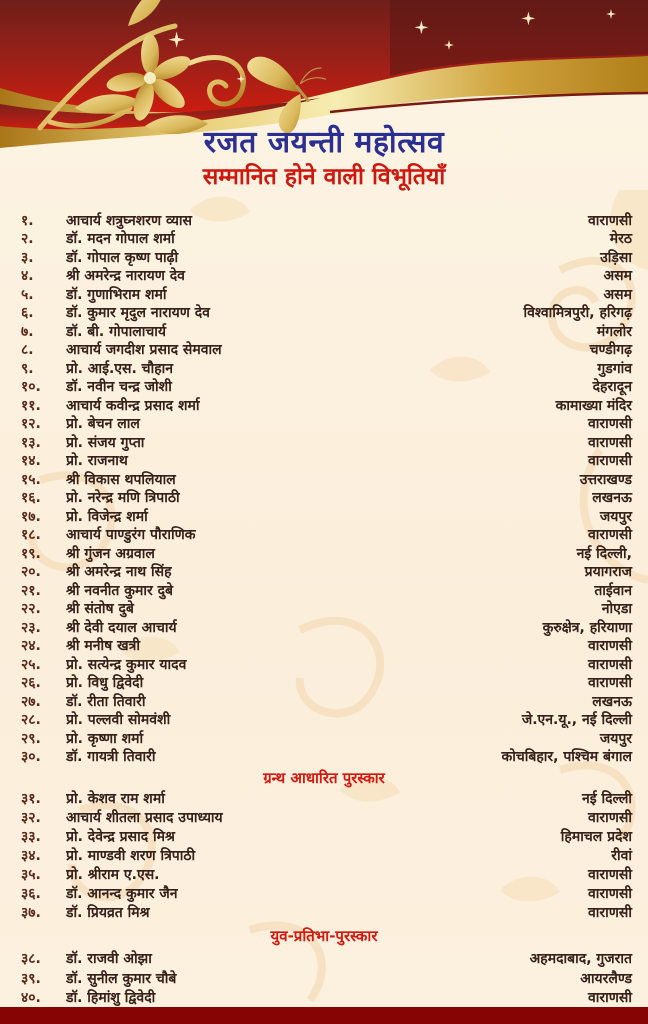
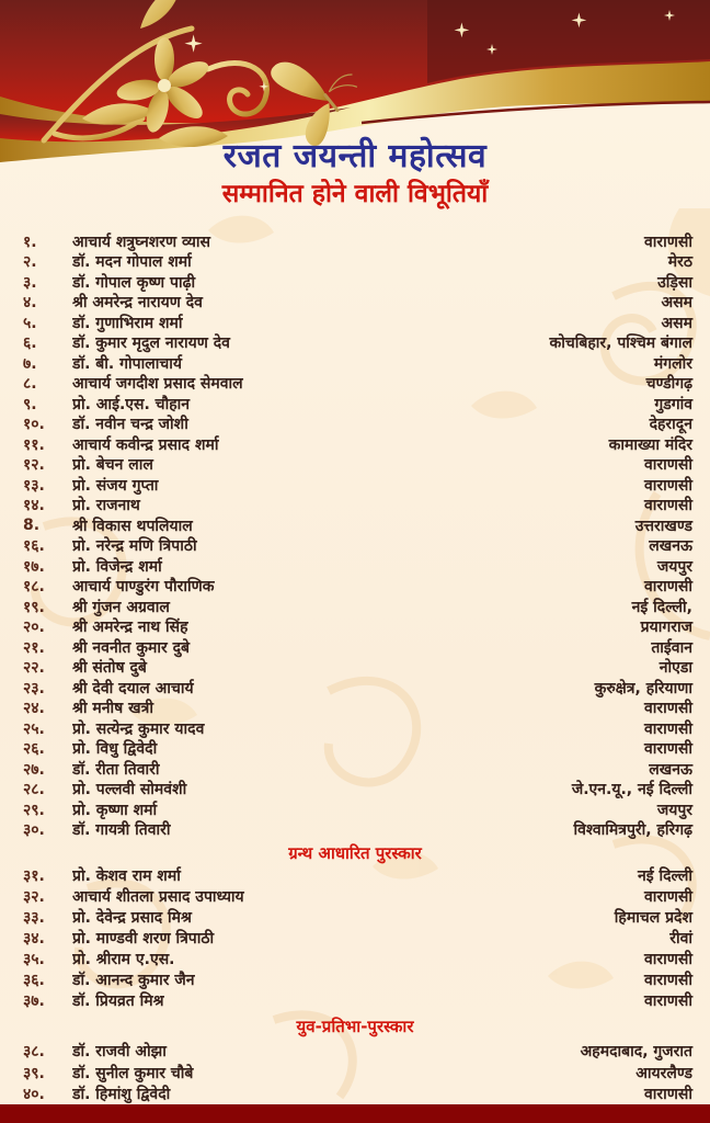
  रजत जयन्ती महोत्सव
  सम्मानित होने वाली विभूतियाँ
  १.
  आचार्य शत्रुघ्नशरण व्यास
  वाराणसी
  २.
  डॉ. मदन गोपाल शर्मा
  मेरठ
  ३.
  डॉ. गोपाल कृष्ण पाढ़ी
  उड़िसा
  ४.
  श्री अमरेन्द्र नारायण देव
  असम
  ५.
  डॉ. गुणाभिराम शर्मा
  असम
  ६.
  डॉ. कुमार मृदुल नारायण देव
- विश्वामित्रपुरी, हरिगढ़
+ कोचबिहार, पश्चिम बंगाल
  ७.
  डॉ. बी. गोपालाचार्य
  मंगलोर
  ८.
  आचार्य जगदीश प्रसाद सेमवाल
  चण्डीगढ़
  ९.
  प्रो. आई.एस. चौहान
  गुडगांव
  १०.
  डॉ. नवीन चन्द्र जोशी
  देहरादून
  ११.
  आचार्य कवीन्द्र प्रसाद शर्मा
  कामाख्या मंदिर
  १२.
  प्रो. बेचन लाल
  वाराणसी
  १३.
  प्रो. संजय गुप्ता
  वाराणसी
  १४.
  प्रो. राजनाथ
  वाराणसी
- १५.
+ 8.
  श्री विकास थपलियाल
  उत्तराखण्ड
  १६.
  प्रो. नरेन्द्र मणि त्रिपाठी
  लखनऊ
  १७.
  प्रो. विजेन्द्र शर्मा
  जयपुर
  १८.
  आचार्य पाण्डुरंग पौराणिक
  वाराणसी
  १९.
  श्री गुंजन अग्रवाल
  नई दिल्ली,
  २०.
  श्री अमरेन्द्र नाथ सिंह
  प्रयागराज
  २१.
  श्री नवनीत कुमार दुबे
  ताईवान
  २२.
  श्री संतोष दुबे
  नोएडा
  २३.
  श्री देवी दयाल आचार्य
  कुरुक्षेत्र, हरियाणा
  २४.
  श्री मनीष खत्री
  वाराणसी
  २५.
  प्रो. सत्येन्द्र कुमार यादव
  वाराणसी
  २६.
  प्रो. विधु द्विवेदी
  वाराणसी
  २७.
  डॉ. रीता तिवारी
  लखनऊ
  २८.
  प्रो. पल्लवी सोमवंशी
  जे.एन.यू., नई दिल्ली
  २९.
  प्रो. कृष्णा शर्मा
  जयपुर
  ३०.
  डॉ. गायत्री तिवारी
- कोचबिहार, पश्चिम बंगाल
+ विश्वामित्रपुरी, हरिगढ़
  ग्रन्थ आधारित पुरस्कार
  ३१.
  प्रो. केशव राम शर्मा
  नई दिल्ली
  ३२.
  आचार्य शीतला प्रसाद उपाध्याय
  वाराणसी
  ३३.
  प्रो. देवेन्द्र प्रसाद मिश्र
  हिमाचल प्रदेश
  ३४.
  प्रो. माण्डवी शरण त्रिपाठी
  रीवां
  ३५.
  प्रो. श्रीराम ए.एस.
  वाराणसी
  ३६.
  डॉ. आनन्द कुमार जैन
  वाराणसी
  ३७.
  डॉ. प्रियव्रत मिश्र
  वाराणसी
  युव-प्रतिभा-पुरस्कार
  ३८.
  डॉ. राजवी ओझा
  अहमदाबाद, गुजरात
  ३९.
  डॉ. सुनील कुमार चौबे
  आयरलैण्ड
  ४०.
  डॉ. हिमांशु द्विवेदी
  वाराणसी
